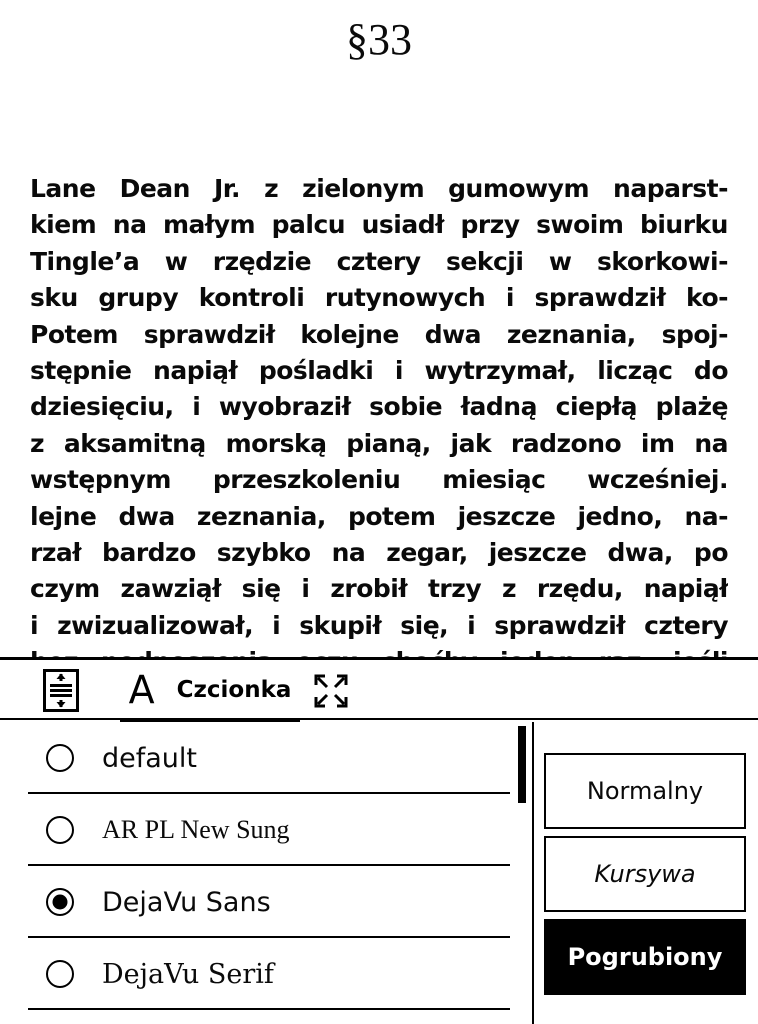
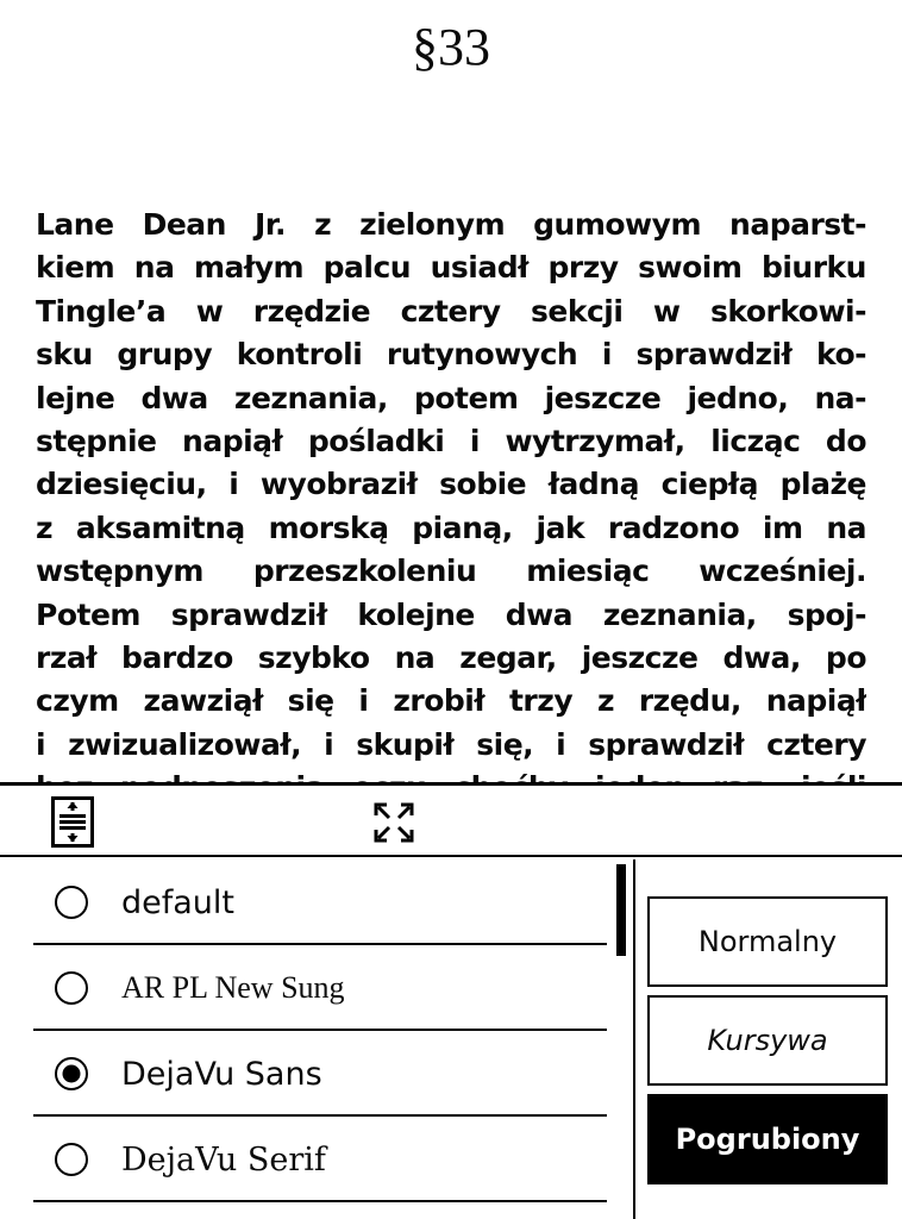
  §33
  Lane Dean Jr. z zielonym gumowym naparst-
  kiem na małym palcu usiadł przy swoim biurku
  Tingle’a w rzędzie cztery sekcji w skorkowi-
  sku grupy kontroli rutynowych i sprawdził ko-
- Potem sprawdził kolejne dwa zeznania, spoj-
+ lejne dwa zeznania, potem jeszcze jedno, na-
  stępnie napiął pośladki i wytrzymał, licząc do
  dziesięciu, i wyobraził sobie ładną ciepłą plażę
  z aksamitną morską pianą, jak radzono im na
  wstępnym przeszkoleniu miesiąc wcześniej.
- lejne dwa zeznania, potem jeszcze jedno, na-
+ Potem sprawdził kolejne dwa zeznania, spoj-
  rzał bardzo szybko na zegar, jeszcze dwa, po
  czym zawziął się i zrobił trzy z rzędu, napiął
  i zwizualizował, i skupił się, i sprawdził cztery
- A
- Czcionka
  default
  AR PL New Sung
  DejaVu Sans
  DejaVu Serif
  Normalny
  Kursywa
  Pogrubiony
